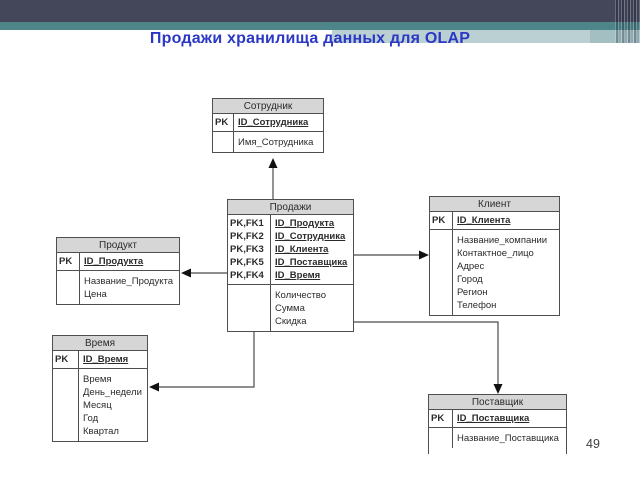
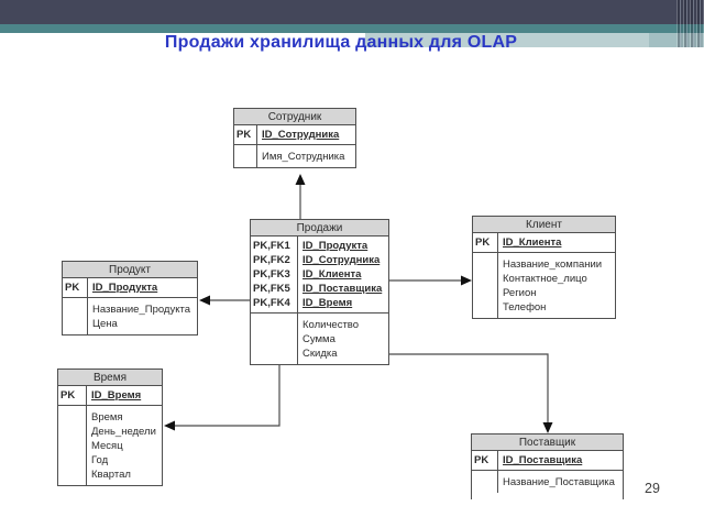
  Продажи хранилища данных для OLAP
  Сотрудник
  PK
  ID_Сотрудника
  Имя_Сотрудника
  Продажи
  PK,FK1
  PK,FK2
  PK,FK3
  PK,FK5
  PK,FK4
  ID_Продукта
  ID_Сотрудника
  ID_Клиента
  ID_Поставщика
  ID_Время
  Количество
  Сумма
  Скидка
  Клиент
  PK
  ID_Клиента
  Название_компании
  Контактное_лицо
- Адрес
- Город
  Регион
  Телефон
  Продукт
  PK
  ID_Продукта
  Название_Продукта
  Цена
  Время
  PK
  ID_Время
  Время
  День_недели
  Месяц
  Год
  Квартал
  Поставщик
  PK
  ID_Поставщика
  Название_Поставщика
- 49
+ 29
